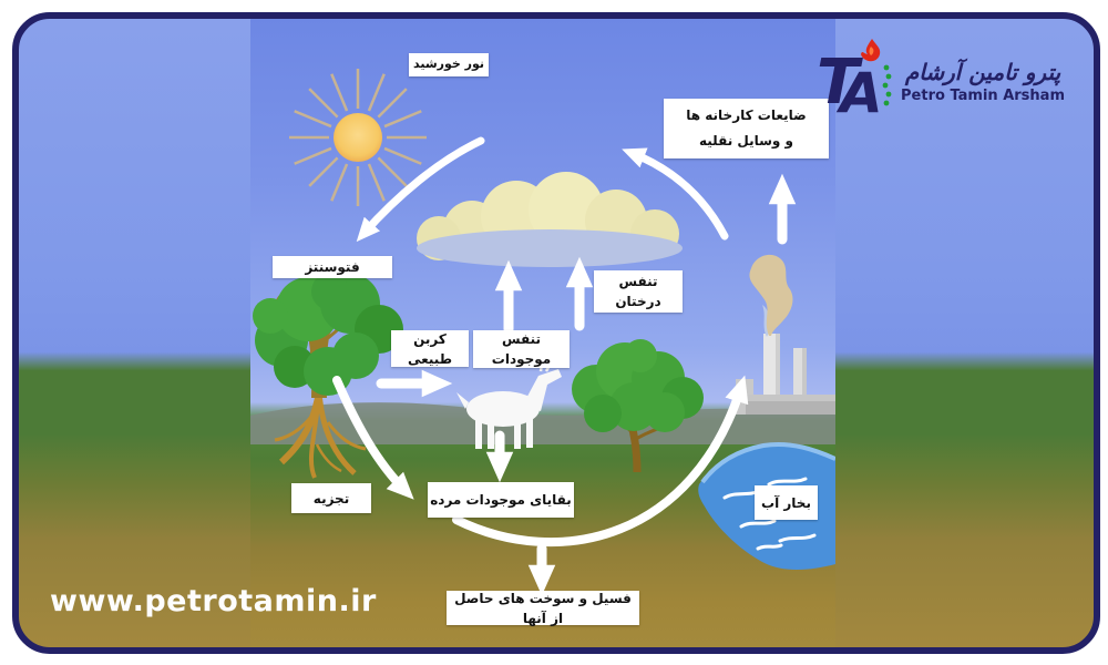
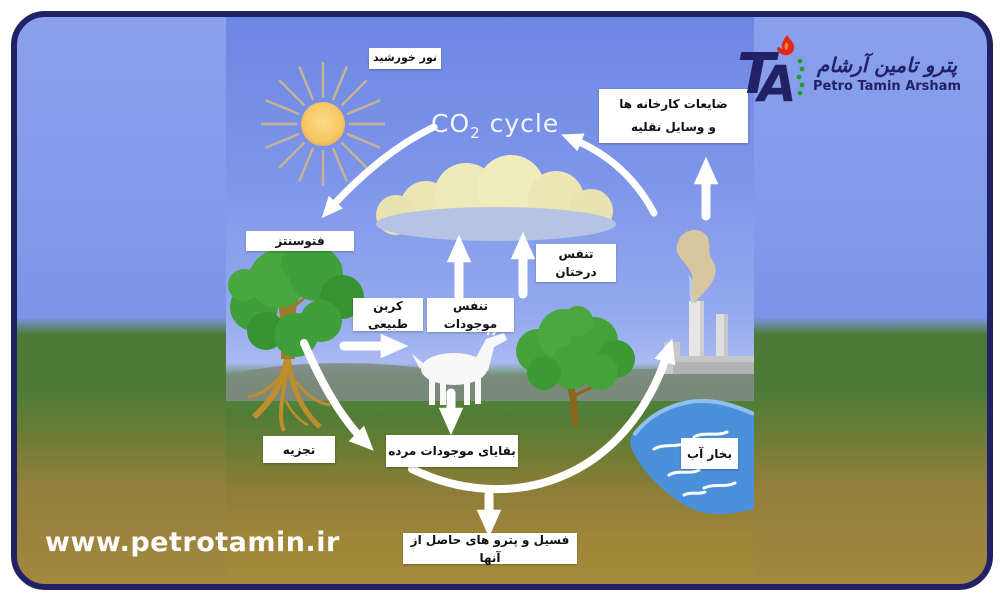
+ CO2 cycle
  نور خورشید
  ضایعات کارخانه ها
  و وسایل نقلیه
  فتوسنتز
  تنفس درختان
  کربن طبیعی
  تنفس موجودات
  تجزیه
  بقایای موجودات مرده
  بخار آب
- فسیل و سوخت های حاصل از آنها
+ فسیل و پترو های حاصل از آنها
  T
  A
  پترو تامین آرشام
  Petro Tamin Arsham
  www.petrotamin.ir
